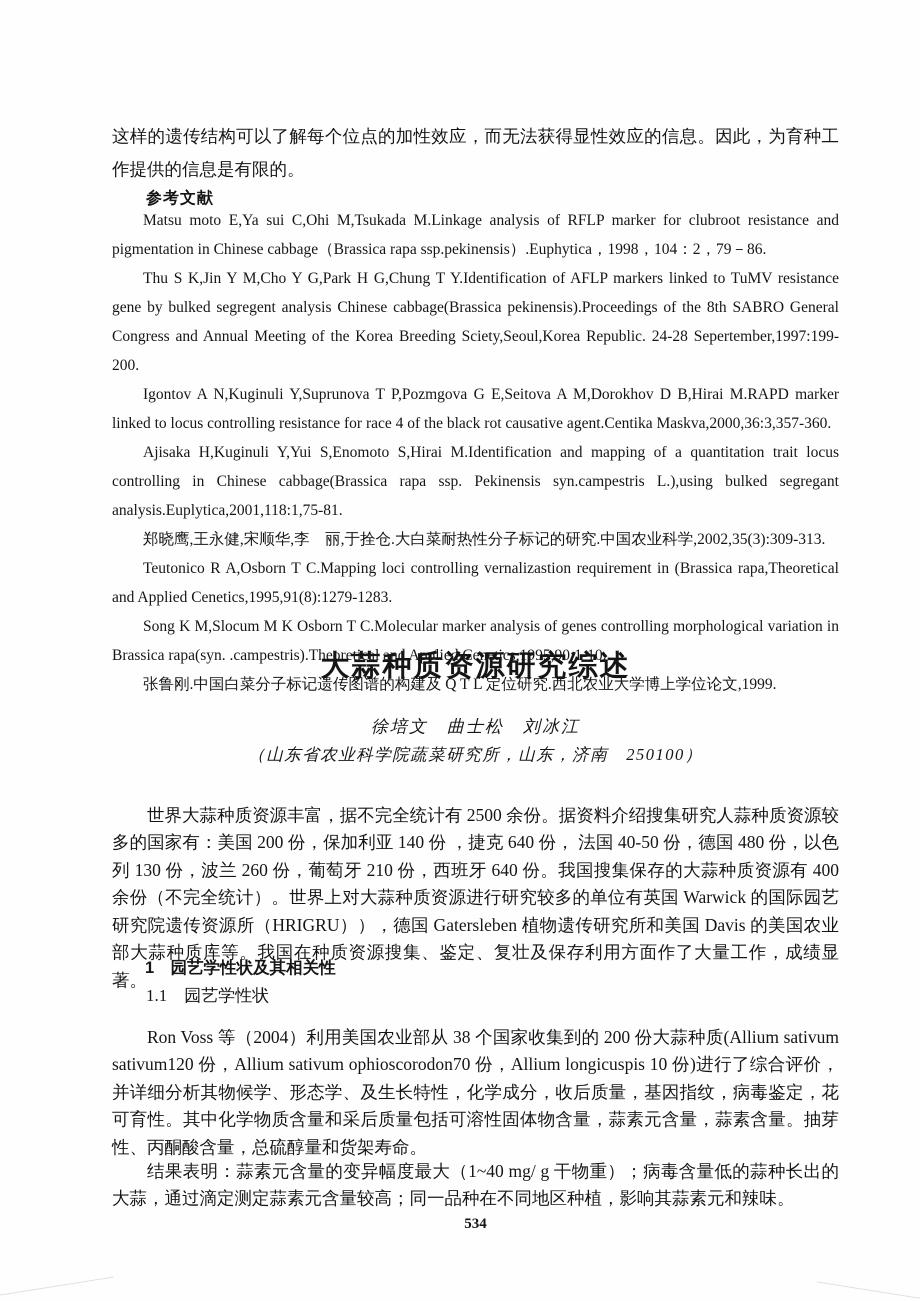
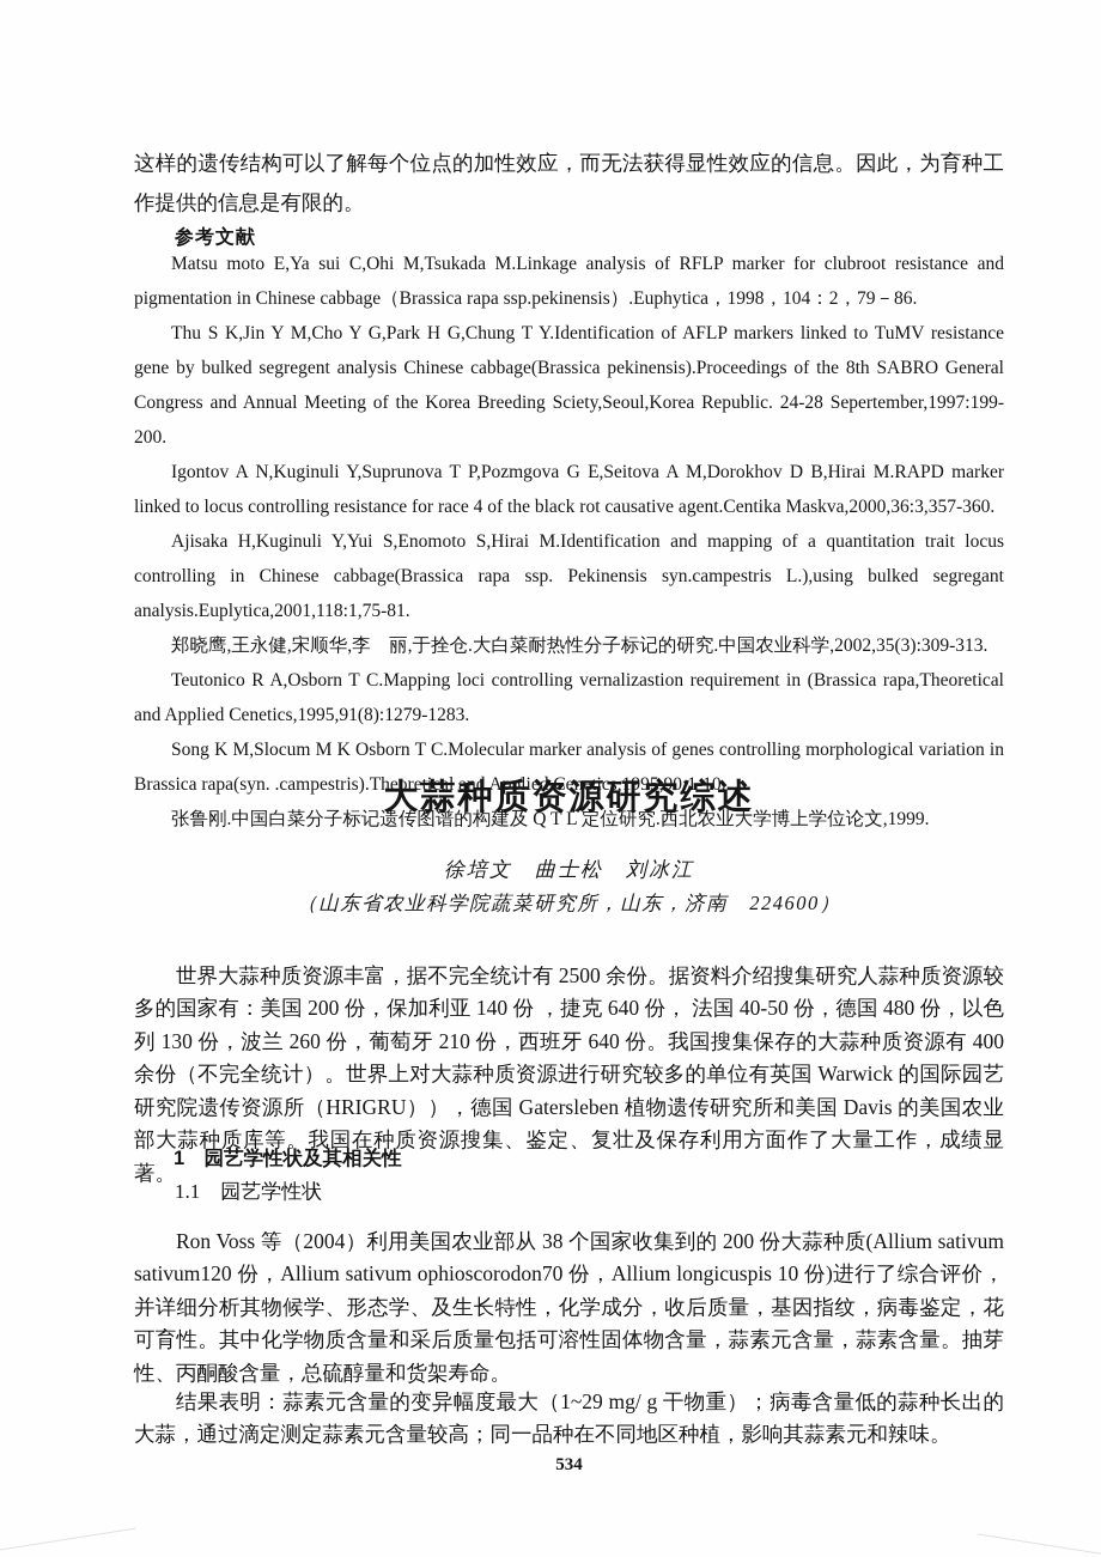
  这样的遗传结构可以了解每个位点的加性效应，而无法获得显性效应的信息。因此，为育种工作提供的信息是有限的。
  参考文献
  Matsu moto E,Ya sui C,Ohi M,Tsukada M.Linkage analysis of RFLP marker for clubroot resistance and pigmentation in Chinese cabbage（Brassica rapa ssp.pekinensis）.Euphytica，1998，104：2，79－86.
  Thu S K,Jin Y M,Cho Y G,Park H G,Chung T Y.Identification of AFLP markers linked to TuMV resistance gene by bulked segregent analysis Chinese cabbage(Brassica pekinensis).Proceedings of the 8th SABRO General Congress and Annual Meeting of the Korea Breeding Sciety,Seoul,Korea Republic. 24-28 Sepertember,1997:199-200.
  Igontov A N,Kuginuli Y,Suprunova T P,Pozmgova G E,Seitova A M,Dorokhov D B,Hirai M.RAPD marker linked to locus controlling resistance for race 4 of the black rot causative agent.Centika Maskva,2000,36:3,357-360.
  Ajisaka H,Kuginuli Y,Yui S,Enomoto S,Hirai M.Identification and mapping of a quantitation trait locus controlling in Chinese cabbage(Brassica rapa ssp. Pekinensis syn.campestris L.),using bulked segregant analysis.Euplytica,2001,118:1,75-81.
  郑晓鹰,王永健,宋顺华,李 丽,于拴仓.大白菜耐热性分子标记的研究.中国农业科学,2002,35(3):309-313.
  Teutonico R A,Osborn T C.Mapping loci controlling vernalizastion requirement in (Brassica rapa,Theoretical and Applied Cenetics,1995,91(8):1279-1283.
  Song K M,Slocum M K Osborn T C.Molecular marker analysis of genes controlling morphological variation in Brassica rapa(syn. .campestris).Theoretical and Applied Cenetics,1995,90:1-10.
  张鲁刚.中国白菜分子标记遗传图谱的构建及 Q T L 定位研究.西北农业大学博上学位论文,1999.
  大蒜种质资源研究综述
  徐培文 曲士松 刘冰江
- （山东省农业科学院蔬菜研究所，山东，济南 250100）
+ （山东省农业科学院蔬菜研究所，山东，济南 224600）
  世界大蒜种质资源丰富，据不完全统计有 2500 余份。据资料介绍搜集研究人蒜种质资源较多的国家有：美国 200 份，保加利亚 140 份 ，捷克 640 份， 法国 40-50 份，德国 480 份，以色列 130 份，波兰 260 份，葡萄牙 210 份，西班牙 640 份。我国搜集保存的大蒜种质资源有 400 余份（不完全统计）。世界上对大蒜种质资源进行研究较多的单位有英国 Warwick 的国际园艺研究院遗传资源所（HRIGRU）），德国 Gatersleben 植物遗传研究所和美国 Davis 的美国农业部大蒜种质库等。我国在种质资源搜集、鉴定、复壮及保存利用方面作了大量工作，成绩显著。
  1 园艺学性状及其相关性
  1.1 园艺学性状
  Ron Voss 等（2004）利用美国农业部从 38 个国家收集到的 200 份大蒜种质(Allium sativum sativum120 份，Allium sativum ophioscorodon70 份，Allium longicuspis 10 份)进行了综合评价，并详细分析其物候学、形态学、及生长特性，化学成分，收后质量，基因指纹，病毒鉴定，花可育性。其中化学物质含量和采后质量包括可溶性固体物含量，蒜素元含量，蒜素含量。抽芽性、丙酮酸含量，总硫醇量和货架寿命。
- 结果表明：蒜素元含量的变异幅度最大（1~40 mg/ g 干物重）；病毒含量低的蒜种长出的大蒜，通过滴定测定蒜素元含量较高；同一品种在不同地区种植，影响其蒜素元和辣味。
+ 结果表明：蒜素元含量的变异幅度最大（1~29 mg/ g 干物重）；病毒含量低的蒜种长出的大蒜，通过滴定测定蒜素元含量较高；同一品种在不同地区种植，影响其蒜素元和辣味。
  534
